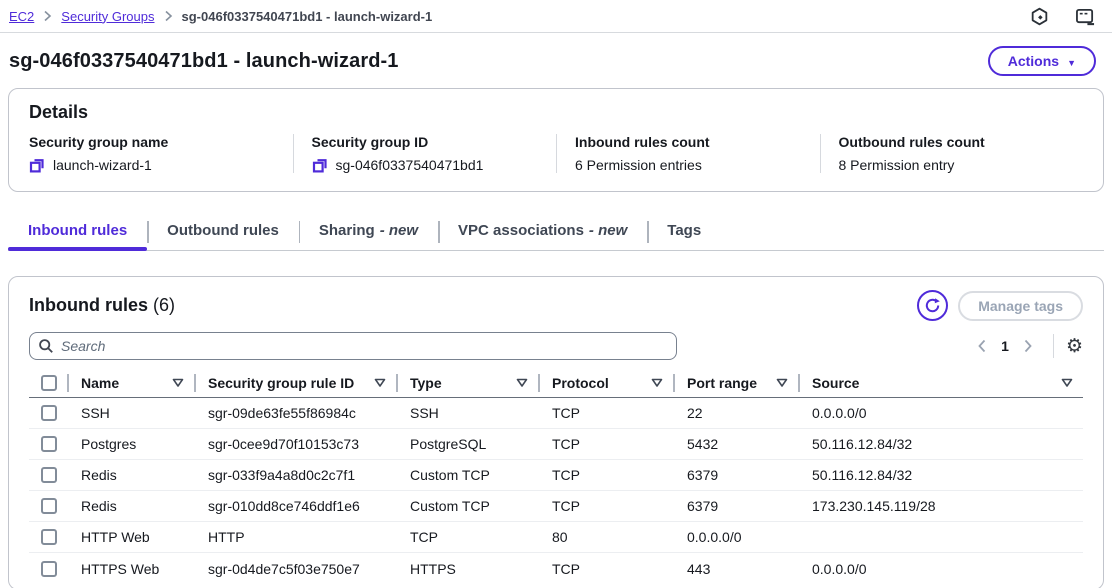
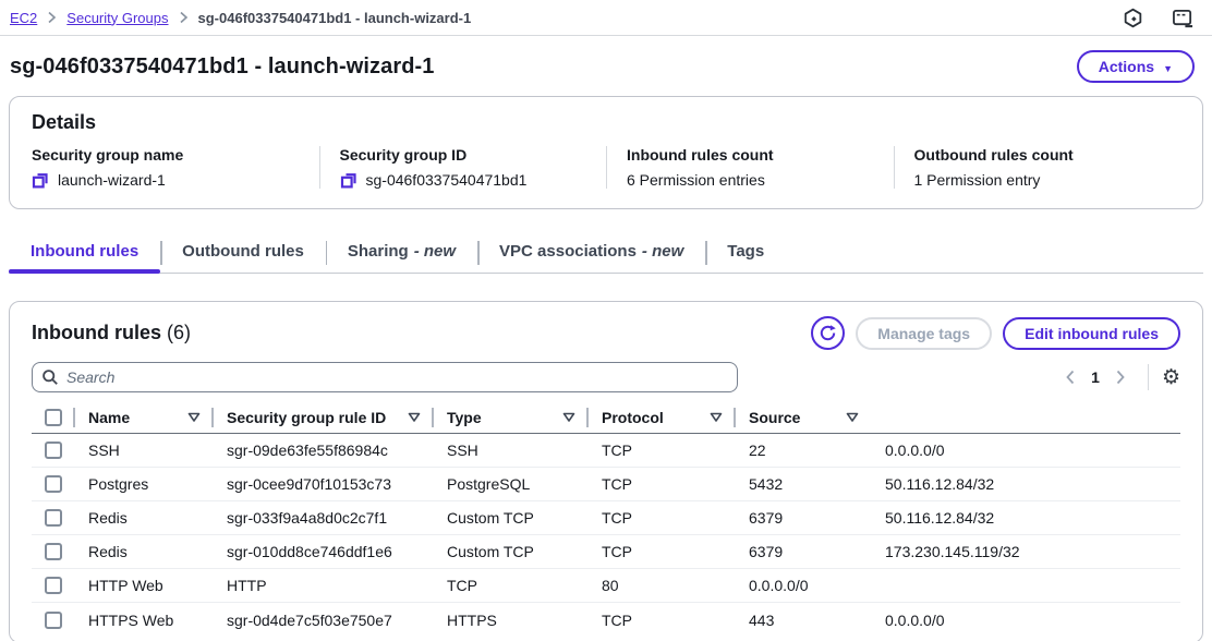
  EC2
  Security Groups
  sg-046f0337540471bd1 - launch-wizard-1
  sg-046f0337540471bd1 - launch-wizard-1
  Actions ▼
  Details
  Security group name
  launch-wizard-1
  Security group ID
  sg-046f0337540471bd1
  Inbound rules count
  6 Permission entries
  Outbound rules count
- 8 Permission entry
+ 1 Permission entry
  Inbound rules
  Outbound rules
  Sharing - new
  VPC associations - new
  Tags
  Inbound rules (6)
  Manage tags
+ Edit inbound rules
  Search
  1
  ⚙
  Name
  Security group rule ID
  Type
  Protocol
- Port range
  Source
  SSH
  sgr-09de63fe55f86984c
  SSH
  TCP
  22
  0.0.0.0/0
  Postgres
  sgr-0cee9d70f10153c73
  PostgreSQL
  TCP
  5432
  50.116.12.84/32
  Redis
  sgr-033f9a4a8d0c2c7f1
  Custom TCP
  TCP
  6379
  50.116.12.84/32
  Redis
  sgr-010dd8ce746ddf1e6
  Custom TCP
  TCP
  6379
- 173.230.145.119/28
+ 173.230.145.119/32
  HTTP Web
  HTTP
  TCP
  80
  0.0.0.0/0
  HTTPS Web
  sgr-0d4de7c5f03e750e7
  HTTPS
  TCP
  443
  0.0.0.0/0
